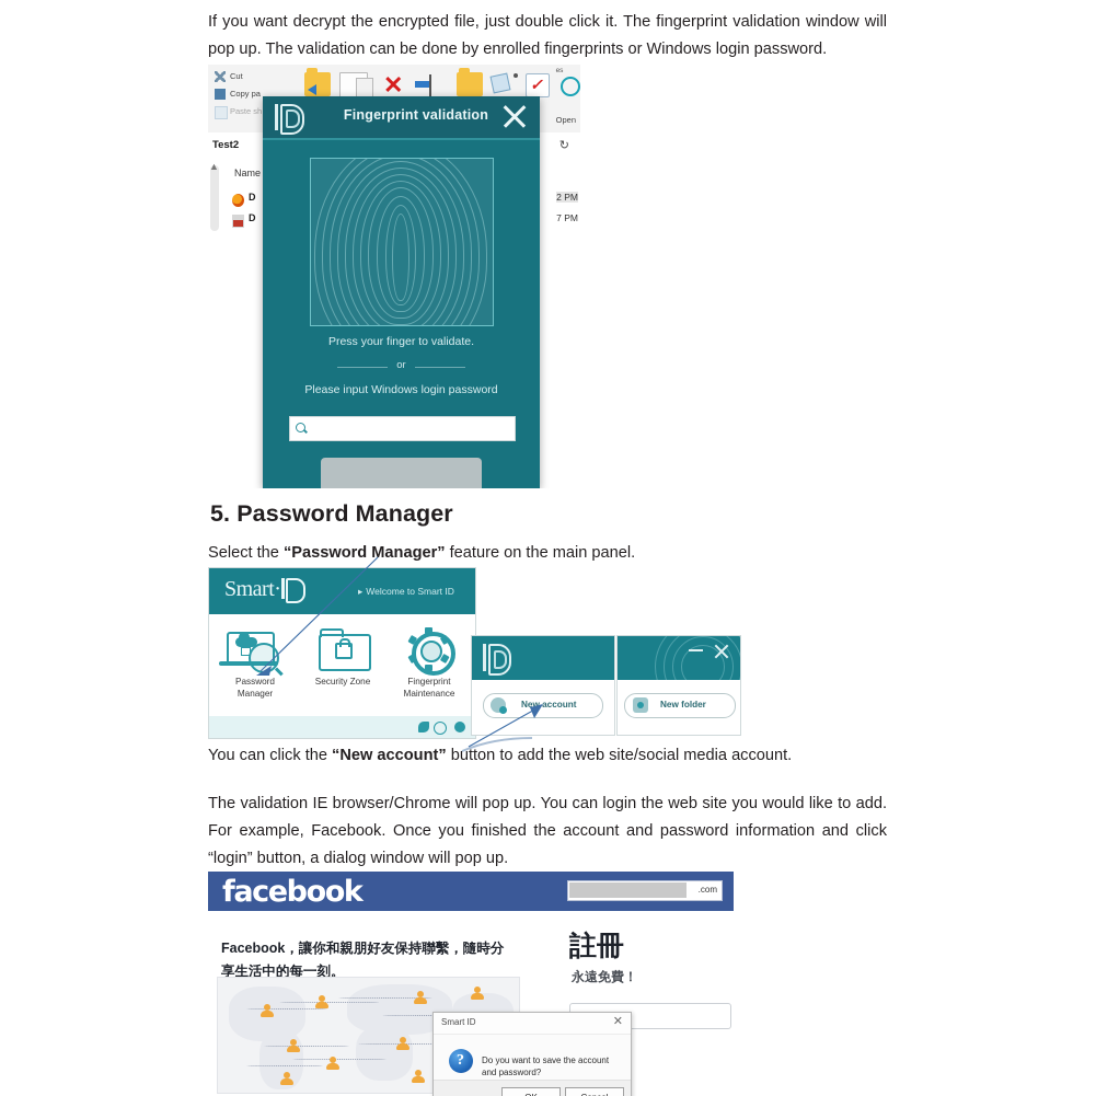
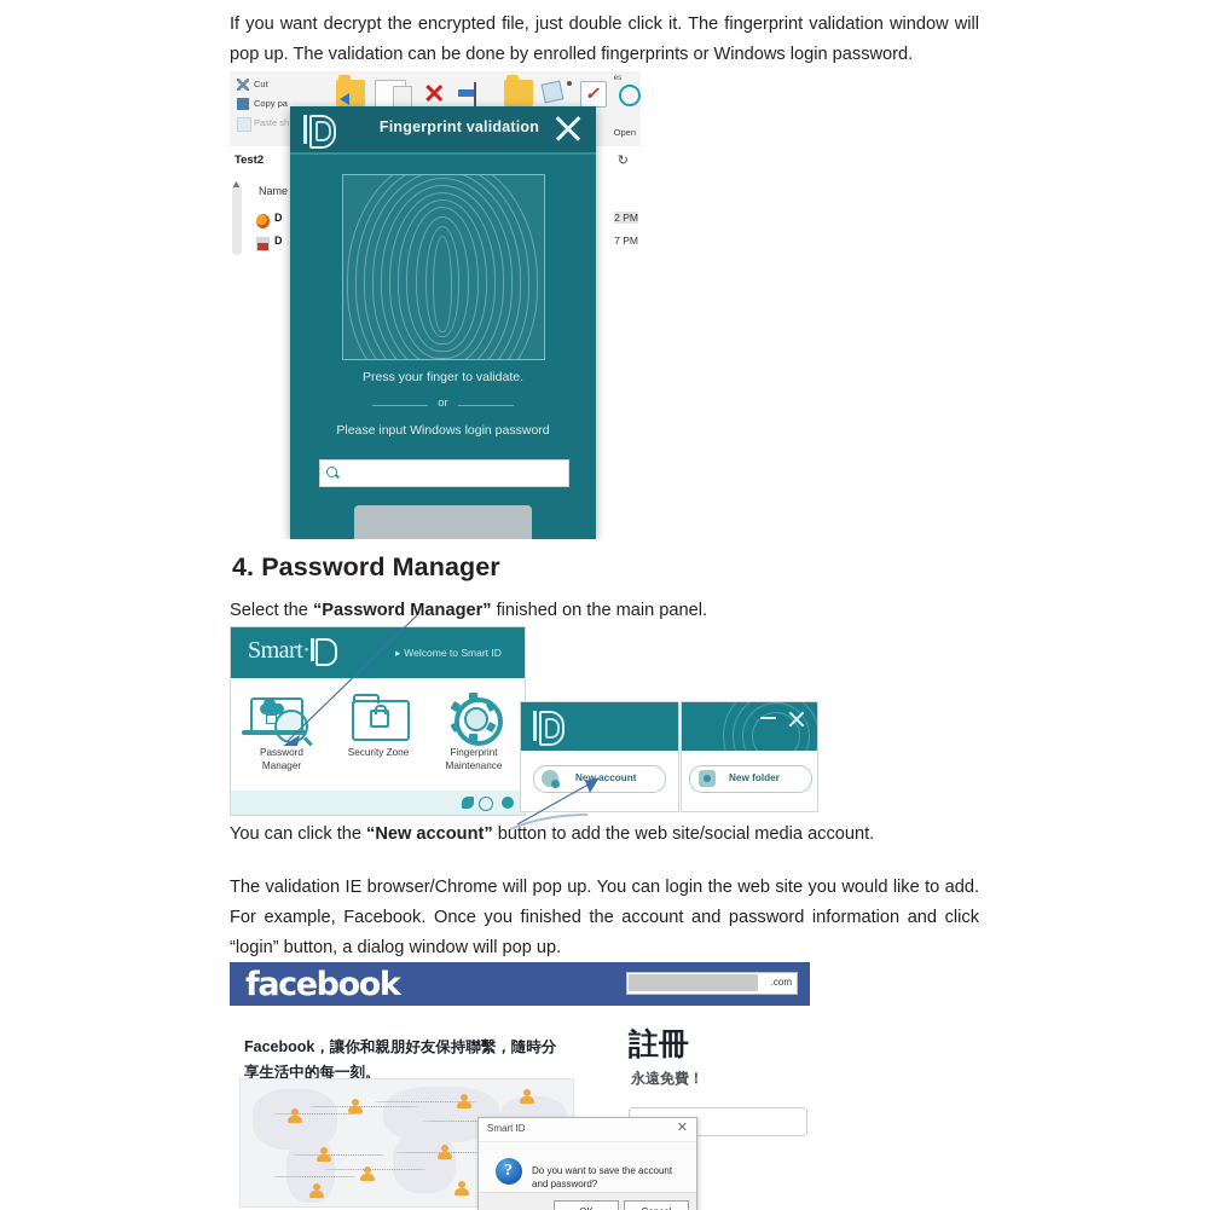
  If you want decrypt the encrypted file, just double click it. The fingerprint validation window will pop up. The validation can be done by enrolled fingerprints or Windows login password.
  Cut
  Copy pa
  Paste sh
  ✕
  ✓
  Open
  Test2
  ↻
  ▲
  Name
  D
  2 PM
  D
  7 PM
  Fingerprint validation
  Press your finger to validate.
  or
  Please input Windows login password
- 5. Password Manager
+ 4. Password Manager
- Select the “Password Manager” feature on the main panel.
+ Select the “Password Manager” finished on the main panel.
  Smart·
  Welcome to Smart ID
  Password
  Manager
  Security Zone
  Fingerprint
  Maintenance
  New account
  New folder
  You can click the “New account” button to add the web site/social media account.
  The validation IE browser/Chrome will pop up. You can login the web site you would like to add. For example, Facebook. Once you finished the account and password information and click “login” button, a dialog window will pop up.
  facebook
  .com
  Facebook，讓你和親朋好友保持聯繫，隨時分享生活中的每一刻。
  註冊
  永遠免費！
  Smart ID
  ✕
  ?
  Do you want to save the account and password?
